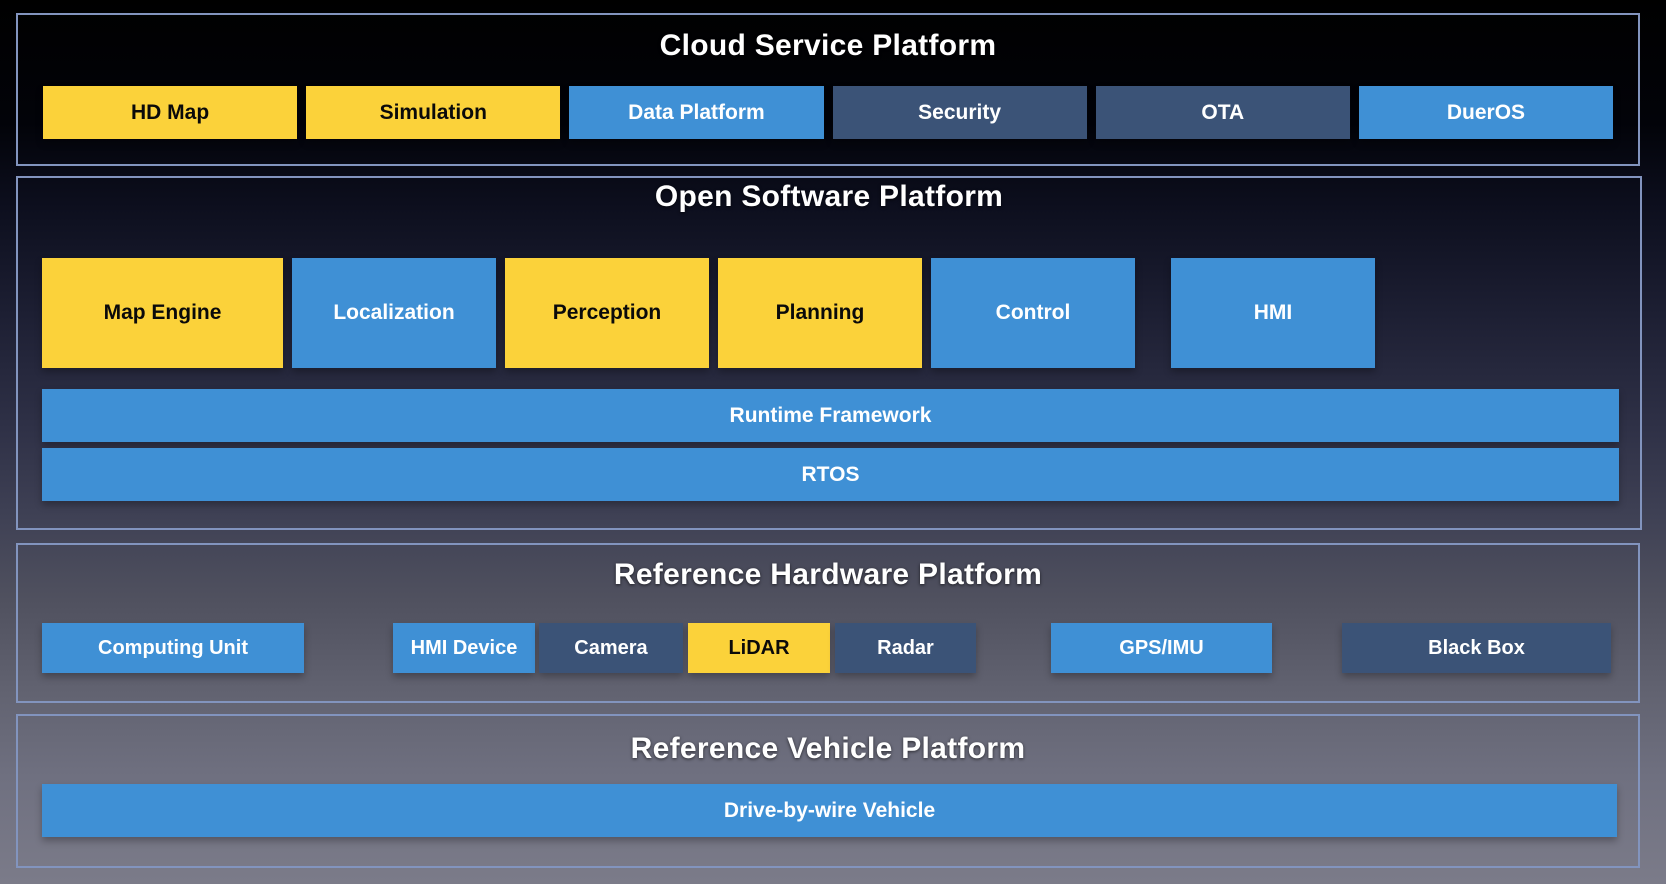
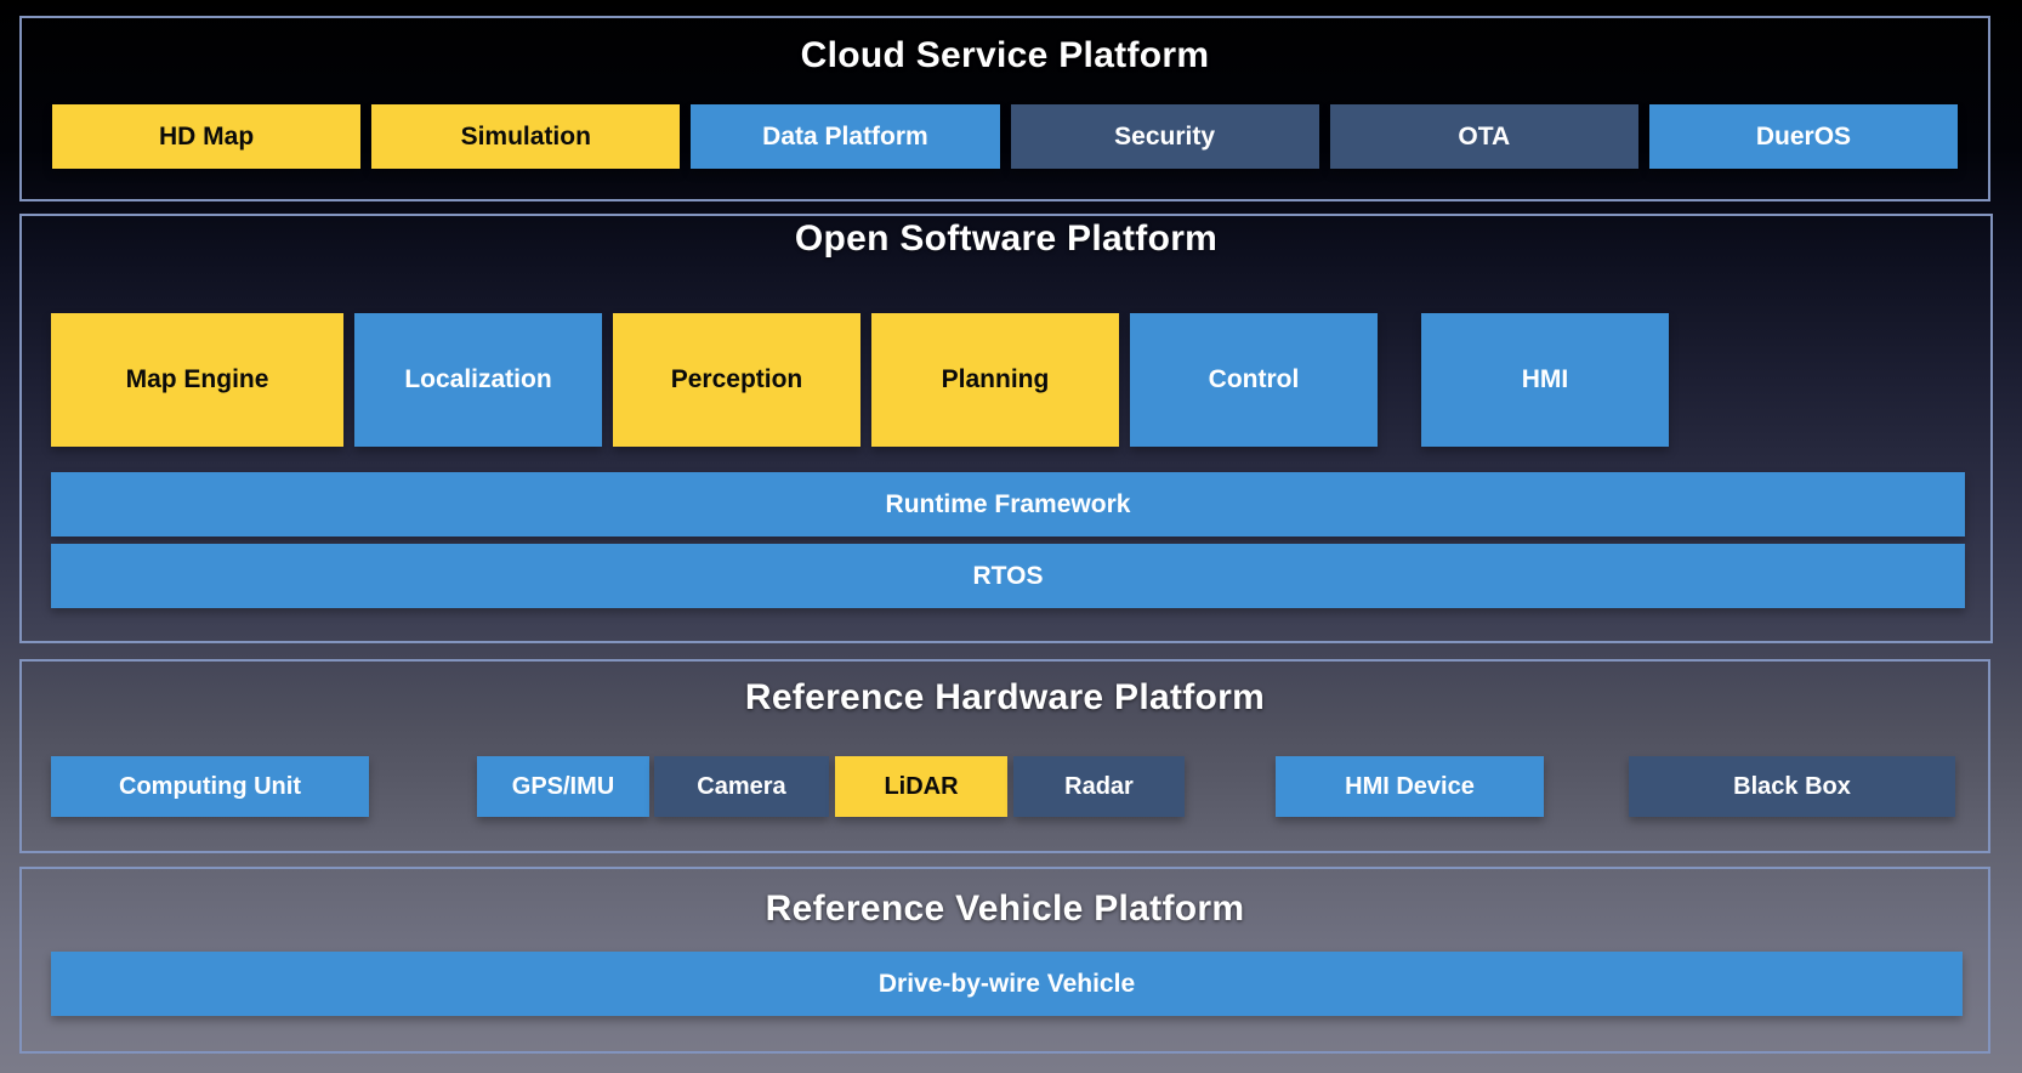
  Cloud Service Platform
  HD Map
  Simulation
  Data Platform
  Security
  OTA
  DuerOS
  Open Software Platform
  Map Engine
  Localization
  Perception
  Planning
  Control
  HMI
  Runtime Framework
  RTOS
  Reference Hardware Platform
  Computing Unit
- HMI Device
+ GPS/IMU
  Camera
  LiDAR
  Radar
- GPS/IMU
+ HMI Device
  Black Box
  Reference Vehicle Platform
  Drive-by-wire Vehicle
